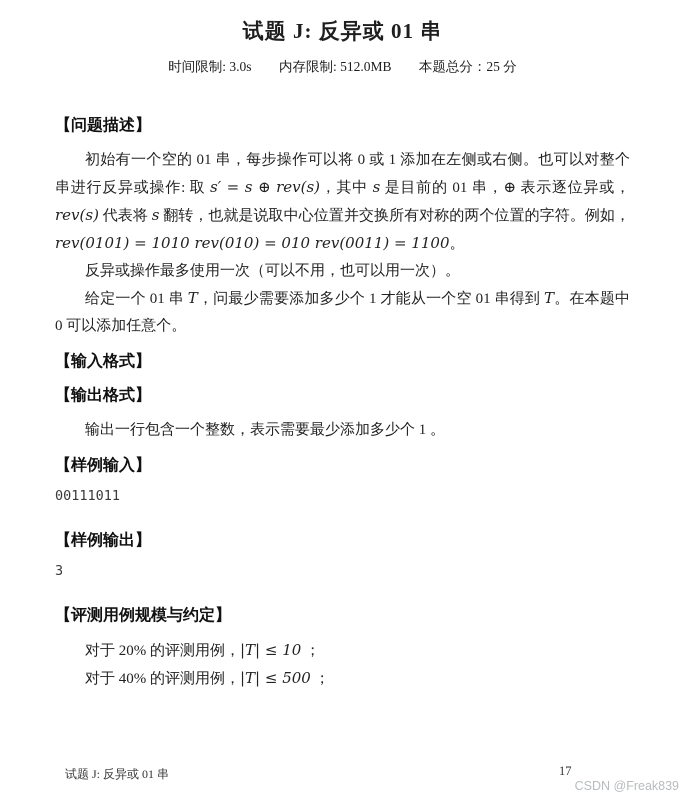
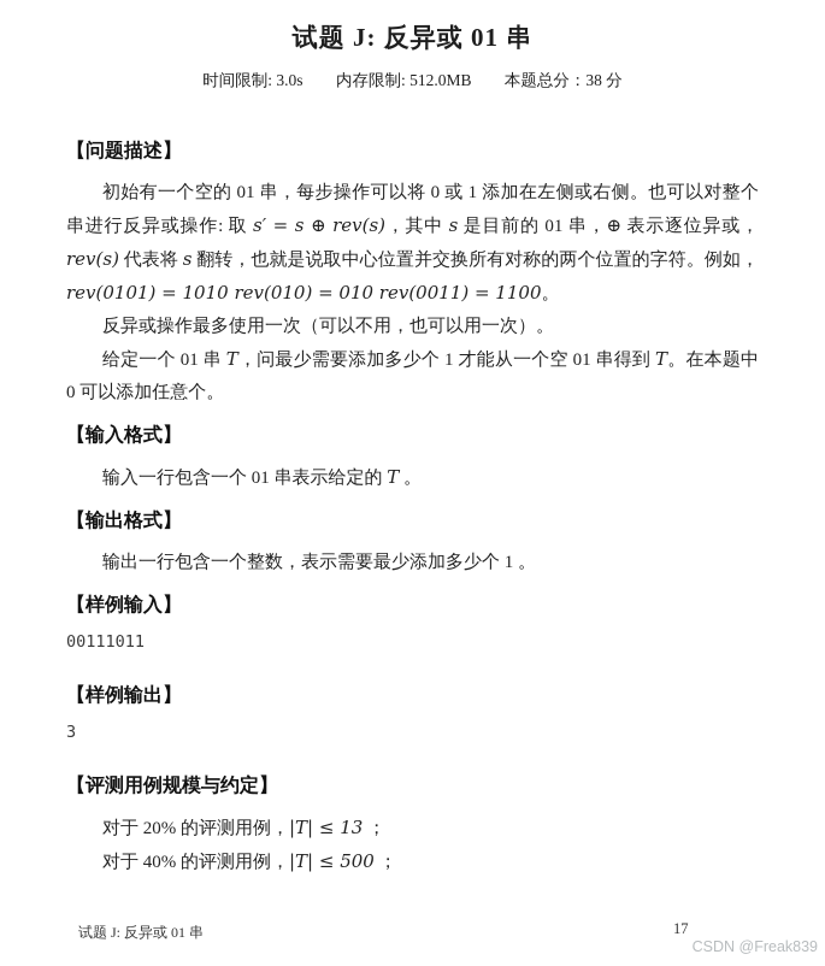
  试题 J: 反异或 01 串
- 时间限制: 3.0s 内存限制: 512.0MB 本题总分：25 分
+ 时间限制: 3.0s 内存限制: 512.0MB 本题总分：38 分
  【问题描述】
  初始有一个空的 01 串，每步操作可以将 0 或 1 添加在左侧或右侧。也可以对整个串进行反异或操作: 取 s′ = s ⊕ rev(s)，其中 s 是目前的 01 串，⊕ 表示逐位异或，rev(s) 代表将 s 翻转，也就是说取中心位置并交换所有对称的两个位置的字符。例如，rev(0101) = 1010 rev(010) = 010 rev(0011) = 1100。
  反异或操作最多使用一次（可以不用，也可以用一次）。
  给定一个 01 串 T，问最少需要添加多少个 1 才能从一个空 01 串得到 T。在本题中 0 可以添加任意个。
  【输入格式】
+ 输入一行包含一个 01 串表示给定的 T 。
  【输出格式】
  输出一行包含一个整数，表示需要最少添加多少个 1 。
  【样例输入】
  00111011
  【样例输出】
  3
  【评测用例规模与约定】
- 对于 20% 的评测用例，|T| ≤ 10 ；
+ 对于 20% 的评测用例，|T| ≤ 13 ；
  对于 40% 的评测用例，|T| ≤ 500 ；
  试题 J: 反异或 01 串
  17
  CSDN @Freak839
